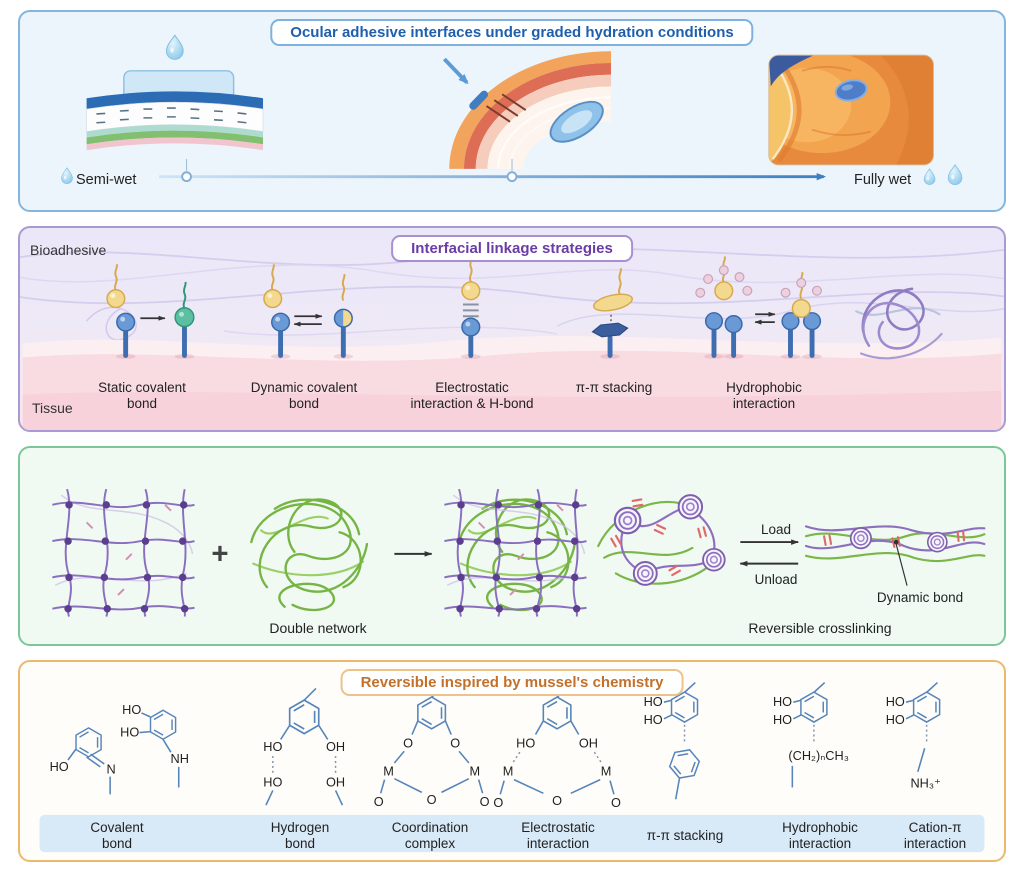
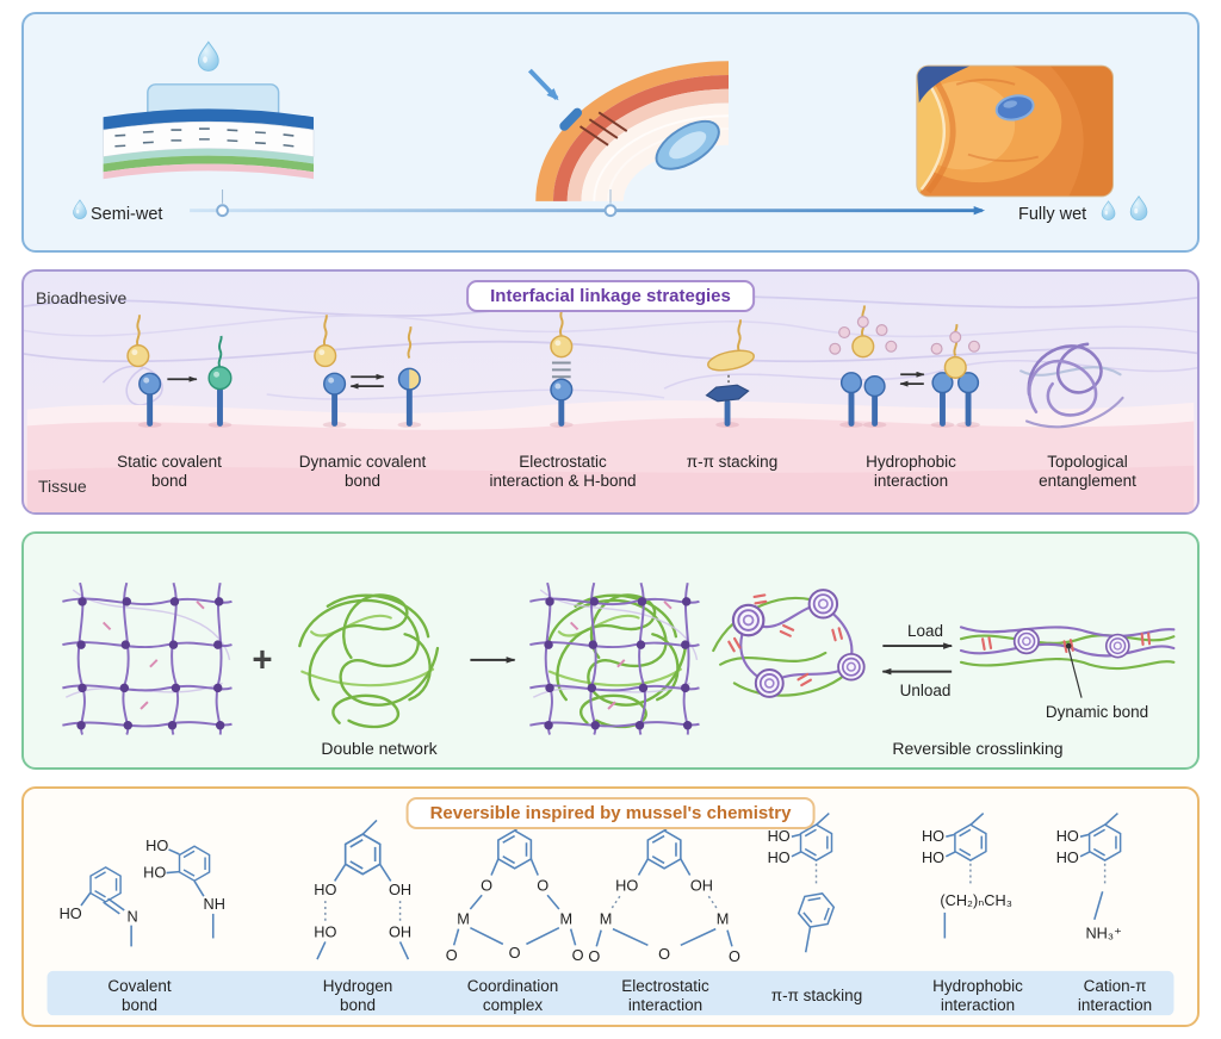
- Ocular adhesive interfaces under graded hydration conditions
  Semi-wet
  Fully wet
  Interfacial linkage strategies
  Bioadhesive
  Tissue
  Static covalent
  bond
  Dynamic covalent
  bond
  Electrostatic
  interaction & H-bond
  π-π stacking
  Hydrophobic
  interaction
+ Topological
+ entanglement
  +
  Double network
  Load
  Unload
  Dynamic bond
  Reversible crosslinking
  Reversible inspired by mussel's chemistry
  HO
  N
  HO
  HO
  NH
  HO
  OH
  HO
  OH
  O
  O
  M
  M
  O
  O
  O
  HO
  OH
  M
  M
  O
  O
  O
  HO
  HO
  HO
  HO
  (CH₂)ₙCH₃
  HO
  HO
  NH₃⁺
  Covalent
  bond
  Hydrogen
  bond
  Coordination
  complex
  Electrostatic
  interaction
  π-π stacking
  Hydrophobic
  interaction
  Cation-π
  interaction
